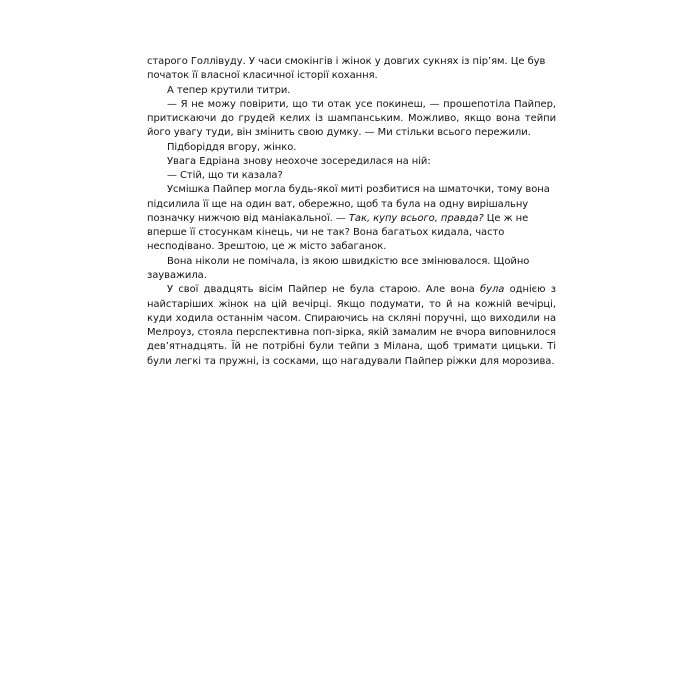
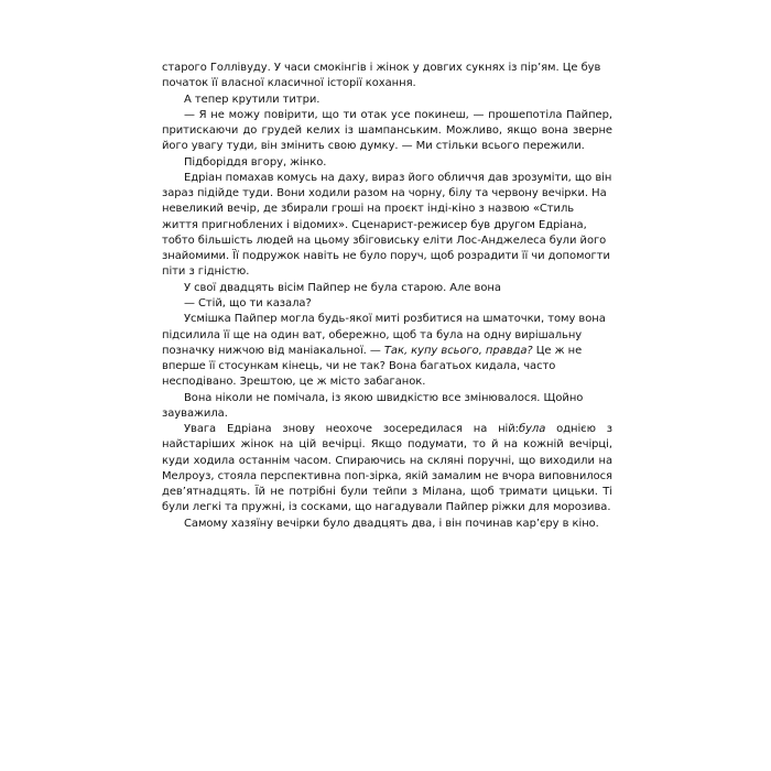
  старого Голлівуду. У часи смокінгів і жінок у довгих сукнях із пір’ям. Це був початок її власної класичної історії кохання.
  А тепер крутили титри.
- — Я не можу повірити, що ти отак усе покинеш, — прошепотіла Пайпер, притискаючи до грудей келих із шампанським. Можливо, якщо вона тейпи його увагу туди, він змінить свою думку. — Ми стільки всього пережили.
+ — Я не можу повірити, що ти отак усе покинеш, — прошепотіла Пайпер, притискаючи до грудей келих із шампанським. Можливо, якщо вона зверне його увагу туди, він змінить свою думку. — Ми стільки всього пережили.
  Підборіддя вгору, жінко.
+ Едріан помахав комусь на даху, вираз його обличчя дав зрозуміти, що він зараз підійде туди. Вони ходили разом на чорну, білу та червону вечірки. На невеликий вечір, де збирали гроші на проєкт інді-кіно з назвою «Стиль життя пригноблених і відомих». Сценарист-режисер був другом Едріана, тобто більшість людей на цьому збіговиську еліти Лос-Анджелеса були його знайомими. Її подружок навіть не було поруч, щоб розрадити її чи допомогти піти з гідністю.
- Увага Едріана знову неохоче зосередилася на ній:
+ У свої двадцять вісім Пайпер не була старою. Але вона
  — Стій, що ти казала?
  Усмішка Пайпер могла будь-якої миті розбитися на шматочки, тому вона підсилила її ще на один ват, обережно, щоб та була на одну вирішальну позначку нижчою від маніакальної. — Так, купу всього, правда? Це ж не вперше її стосункам кінець, чи не так? Вона багатьох кидала, часто несподівано. Зрештою, це ж місто забаганок.
  Вона ніколи не помічала, із якою швидкістю все змінювалося. Щойно зауважила.
- У свої двадцять вісім Пайпер не була старою. Але вона була однією з найстаріших жінок на цій вечірці. Якщо подумати, то й на кожній вечірці, куди ходила останнім часом. Спираючись на скляні поручні, що виходили на Мелроуз, стояла перспективна поп-зірка, якій замалим не вчора виповнилося дев’ятнадцять. Їй не потрібні були тейпи з Мілана, щоб тримати цицьки. Ті були легкі та пружні, із сосками, що нагадували Пайпер ріжки для морозива.
+ Увага Едріана знову неохоче зосередилася на ній:була однією з найстаріших жінок на цій вечірці. Якщо подумати, то й на кожній вечірці, куди ходила останнім часом. Спираючись на скляні поручні, що виходили на Мелроуз, стояла перспективна поп-зірка, якій замалим не вчора виповнилося дев’ятнадцять. Їй не потрібні були тейпи з Мілана, щоб тримати цицьки. Ті були легкі та пружні, із сосками, що нагадували Пайпер ріжки для морозива.
+ Самому хазяїну вечірки було двадцять два, і він починав кар’єру в кіно.
